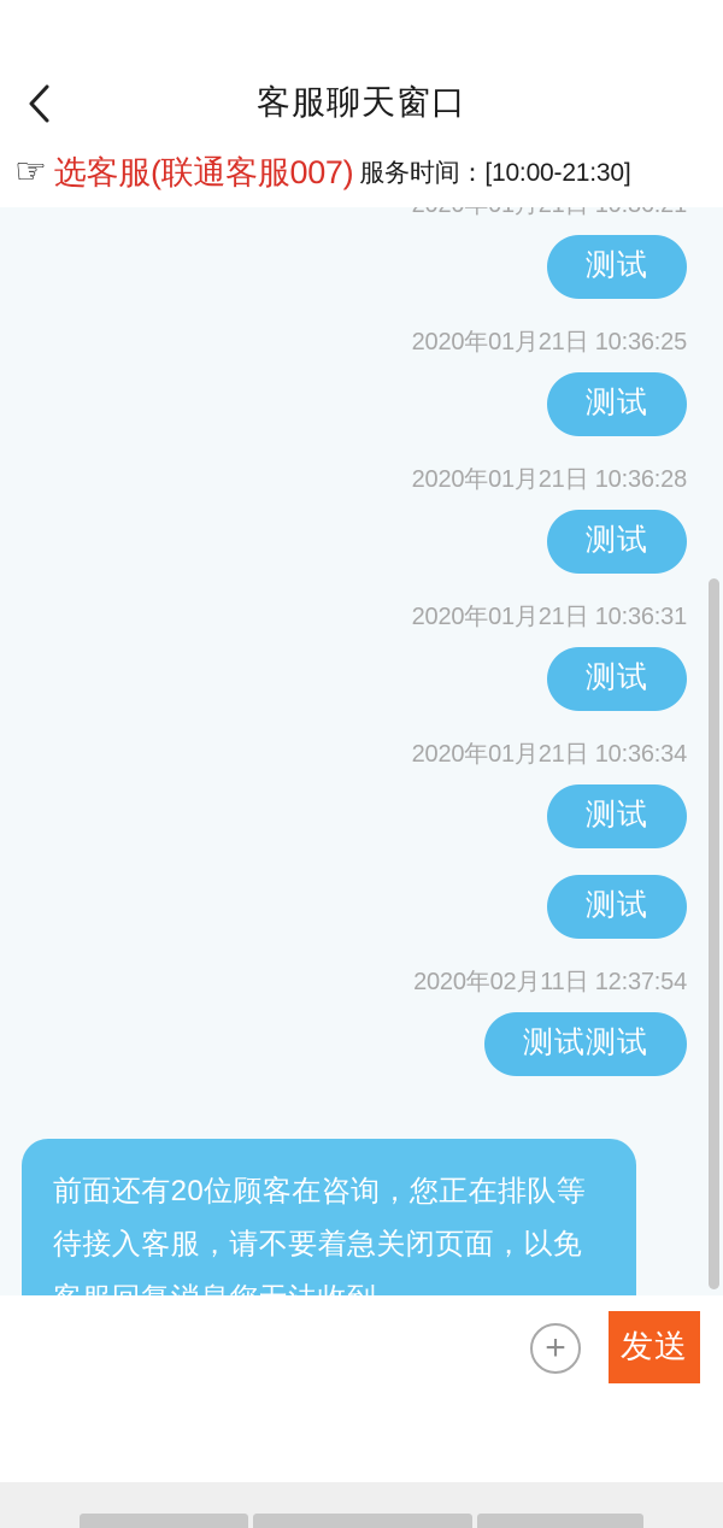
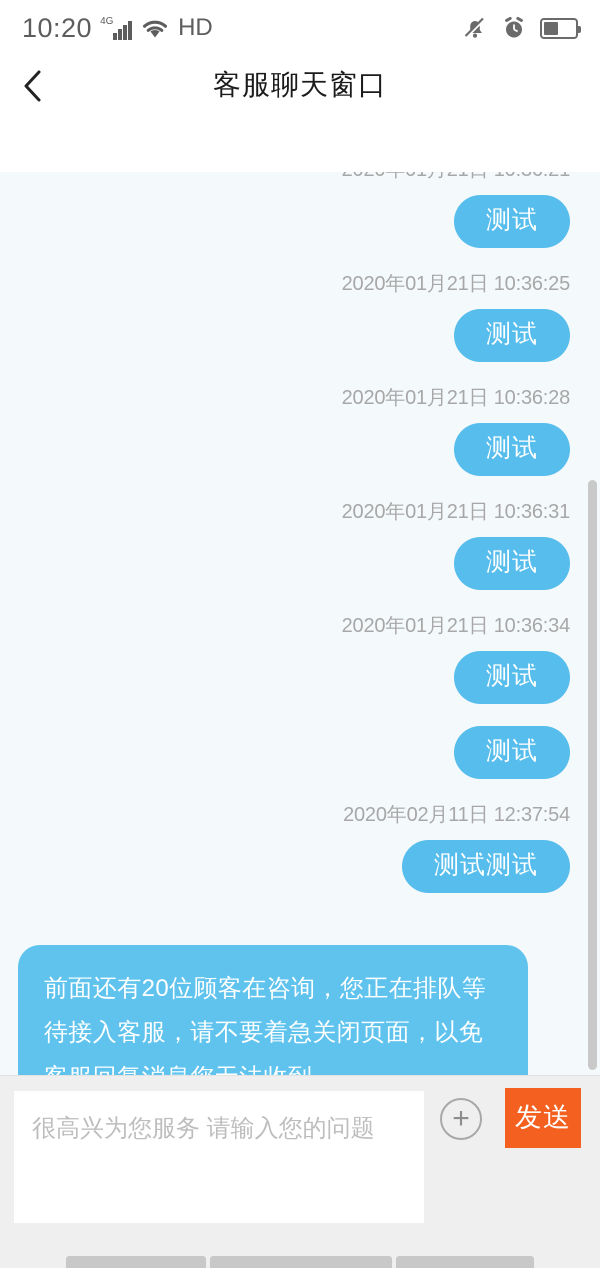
+ 10:20
+ 4G
+ HD
  客服聊天窗口
- ☞
- 选客服(联通客服007)
- 服务时间：[10:00-21:30]
  测试
  2020年01月21日 10:36:25
  测试
  2020年01月21日 10:36:28
  测试
  2020年01月21日 10:36:31
  测试
  2020年01月21日 10:36:34
  测试
  测试
  2020年02月11日 12:37:54
  测试测试
  前面还有20位顾客在咨询，您正在排队等待接入客服，请不要着急关闭页面，以免
+ 很高兴为您服务 请输入您的问题
  +
  发送
